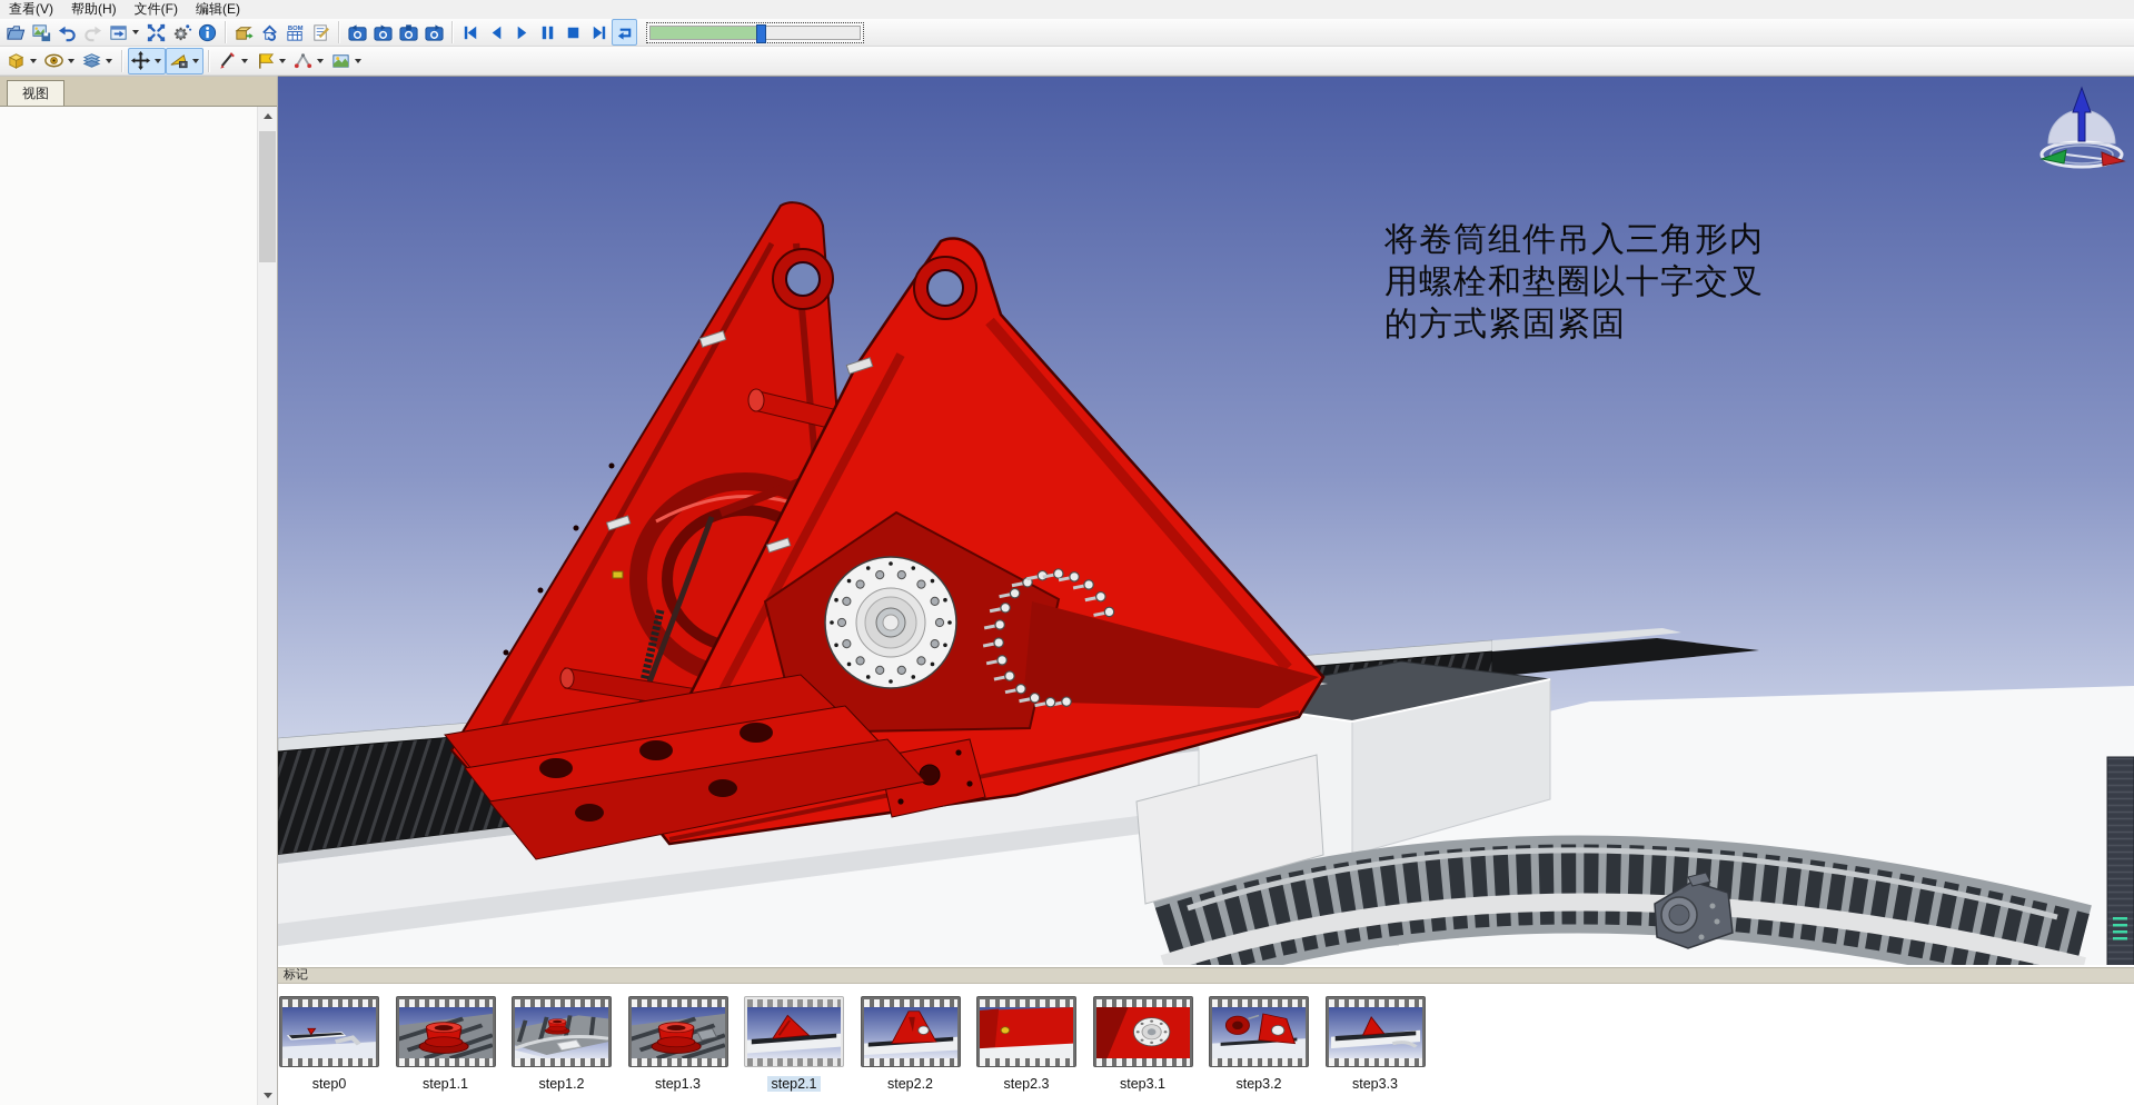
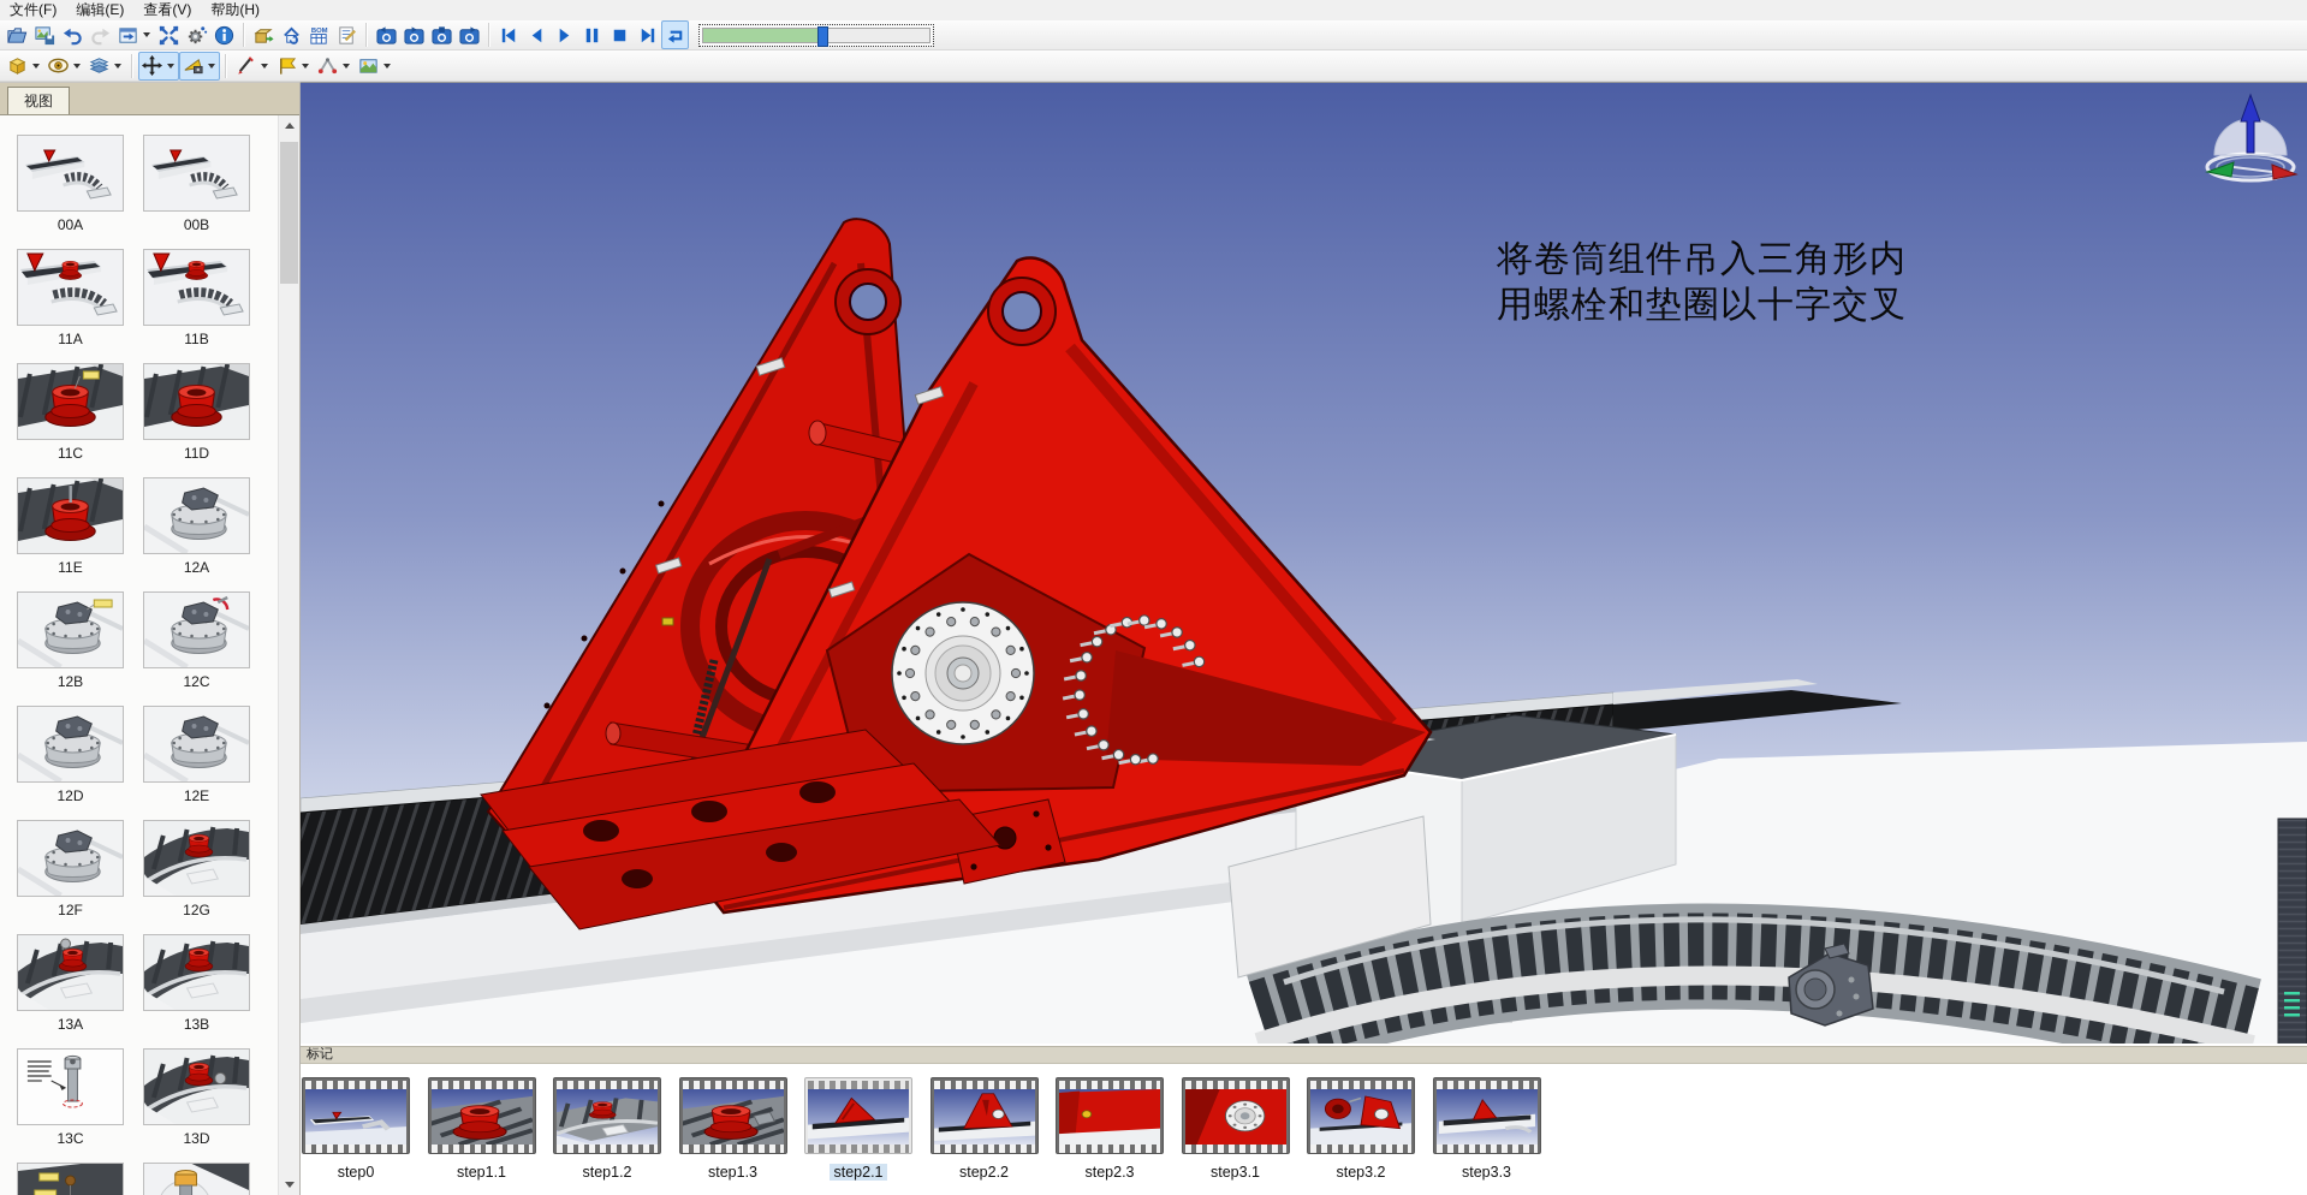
- 查看(V)
+ 文件(F)
- 帮助(H)
+ 编辑(E)
- 文件(F)
+ 查看(V)
- 编辑(E)
+ 帮助(H)
  视图
+ 00A
+ 00B
+ 11A
+ 11B
+ 11C
+ 11D
+ 11E
+ 12A
+ 12B
+ 12C
+ 12D
+ 12E
+ 12F
+ 12G
+ 13A
+ 13B
+ 13C
+ 13D
  将卷筒组件吊入三角形内
  用螺栓和垫圈以十字交叉
- 的方式紧固紧固
  标记
  step0
  step1.1
  step1.2
  step1.3
  step2.1
  step2.2
  step2.3
  step3.1
  step3.2
  step3.3
